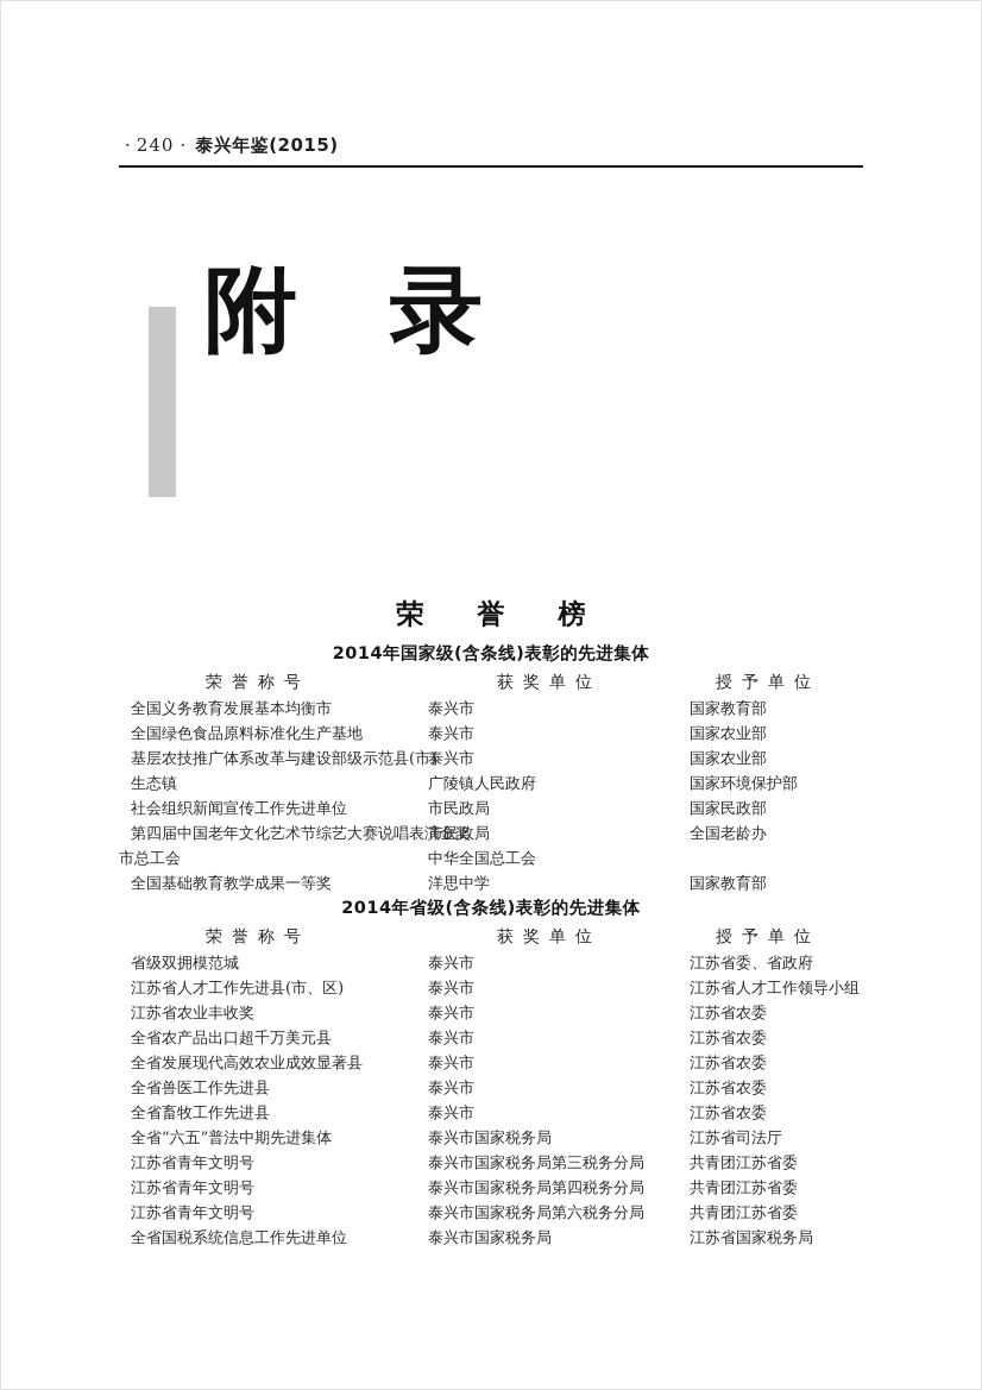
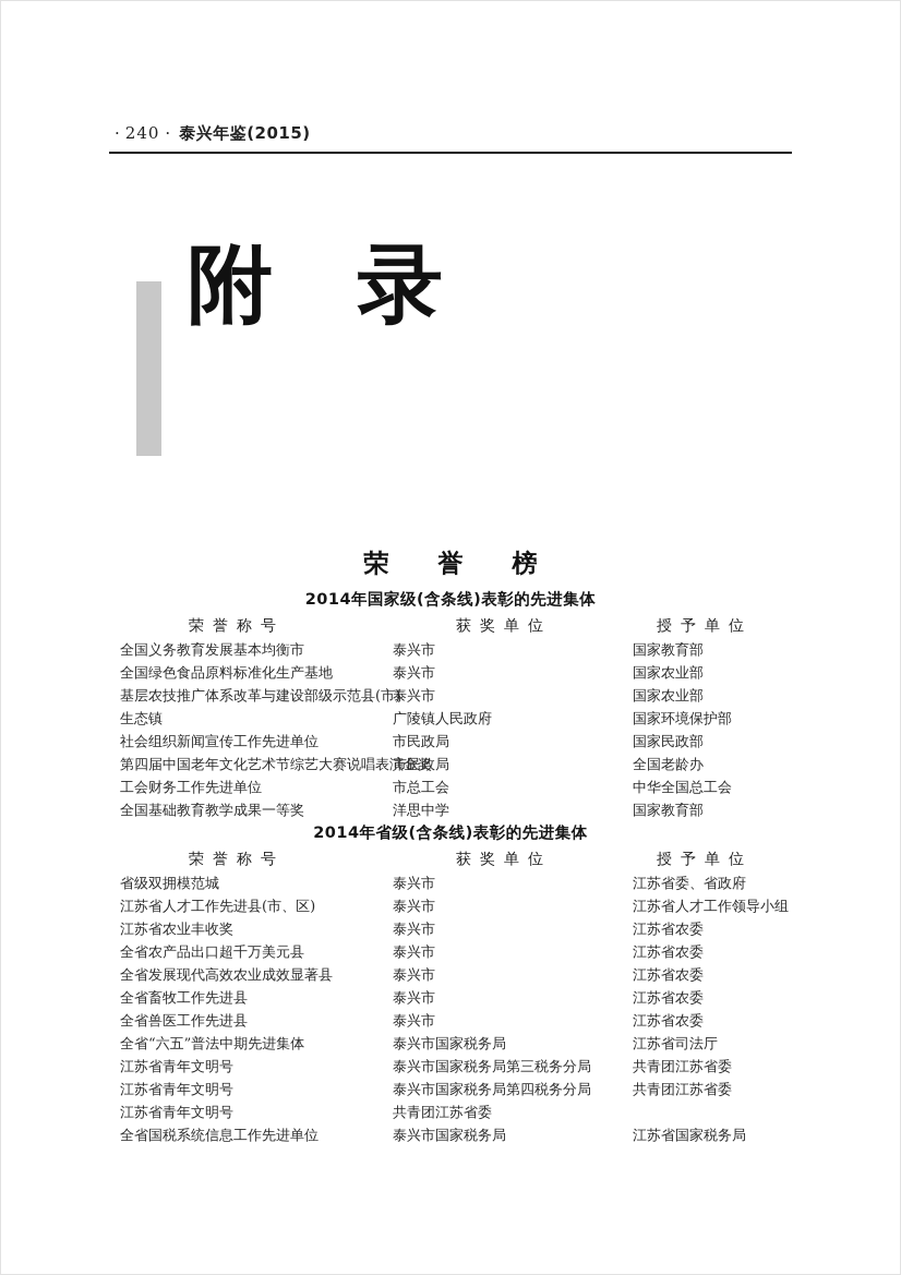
  ·
  240
  ·
  泰兴年鉴(2015)
  附 录
  荣誉榜
  2014年国家级(含条线)表彰的先进集体
  荣誉称号
  获奖单位
  授予单位
  全国义务教育发展基本均衡市
  泰兴市
  国家教育部
  全国绿色食品原料标准化生产基地
  泰兴市
  国家农业部
  基层农技推广体系改革与建设部级示范县(市)
  泰兴市
  国家农业部
  生态镇
  广陵镇人民政府
  国家环境保护部
  社会组织新闻宣传工作先进单位
  市民政局
  国家民政部
  第四届中国老年文化艺术节综艺大赛说唱表演
  市民政局
  全国老龄办
+ 工会财务工作先进单位
  市总工会
  中华全国总工会
  全国基础教育教学成果一等奖
  洋思中学
  国家教育部
  2014年省级(含条线)表彰的先进集体
  荣誉称号
  获奖单位
  授予单位
  省级双拥模范城
  泰兴市
  江苏省委、省政府
  江苏省人才工作先进县(市、区)
  泰兴市
  江苏省人才工作领导小组
  江苏省农业丰收奖
  泰兴市
  江苏省农委
  全省农产品出口超千万美元县
  泰兴市
  江苏省农委
  全省发展现代高效农业成效显著县
  泰兴市
  江苏省农委
- 全省兽医工作先进县
+ 全省畜牧工作先进县
  泰兴市
  江苏省农委
- 全省畜牧工作先进县
+ 全省兽医工作先进县
  泰兴市
  江苏省农委
  全省“六五”普法中期先进集体
  泰兴市国家税务局
  江苏省司法厅
  江苏省青年文明号
  泰兴市国家税务局第三税务分局
  共青团江苏省委
  江苏省青年文明号
  泰兴市国家税务局第四税务分局
  共青团江苏省委
  江苏省青年文明号
- 泰兴市国家税务局第六税务分局
  共青团江苏省委
  全省国税系统信息工作先进单位
  泰兴市国家税务局
  江苏省国家税务局
